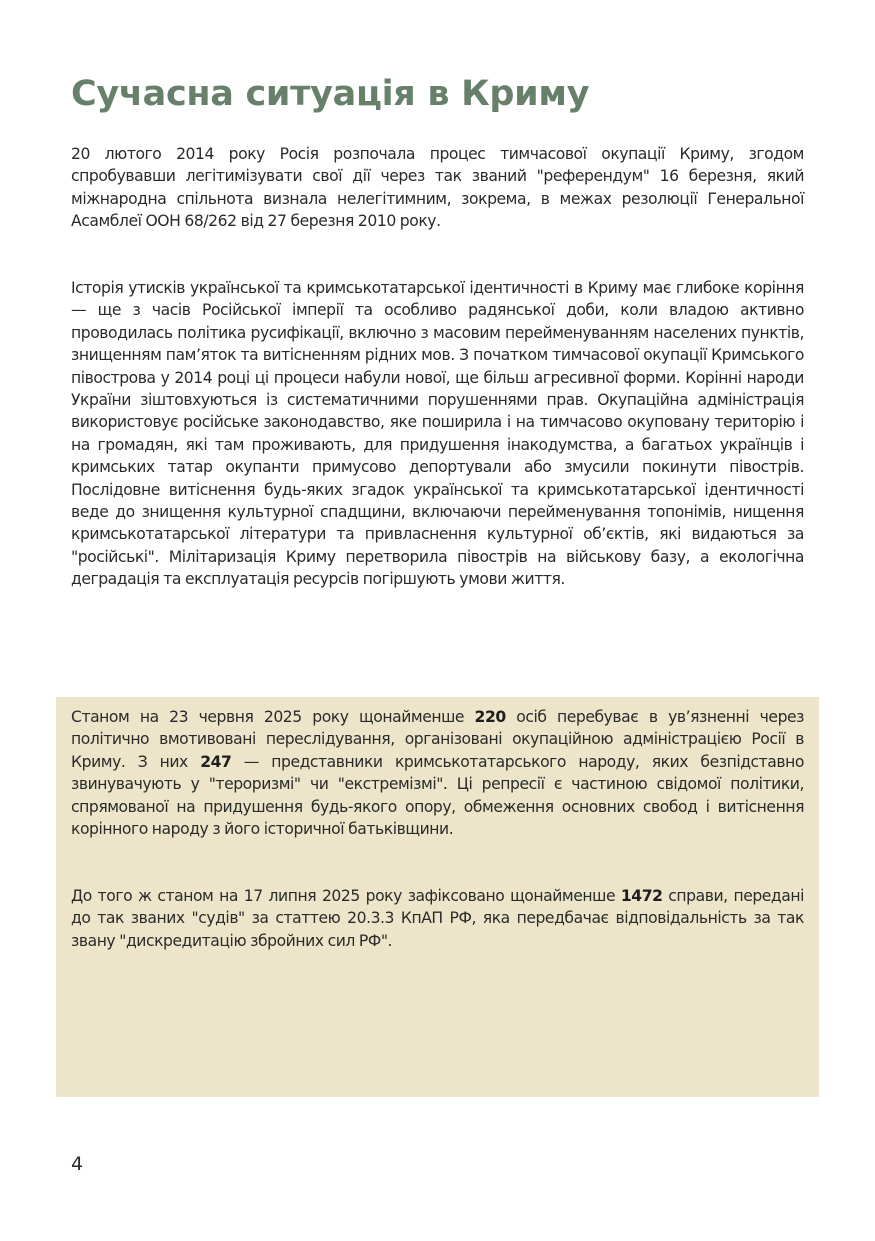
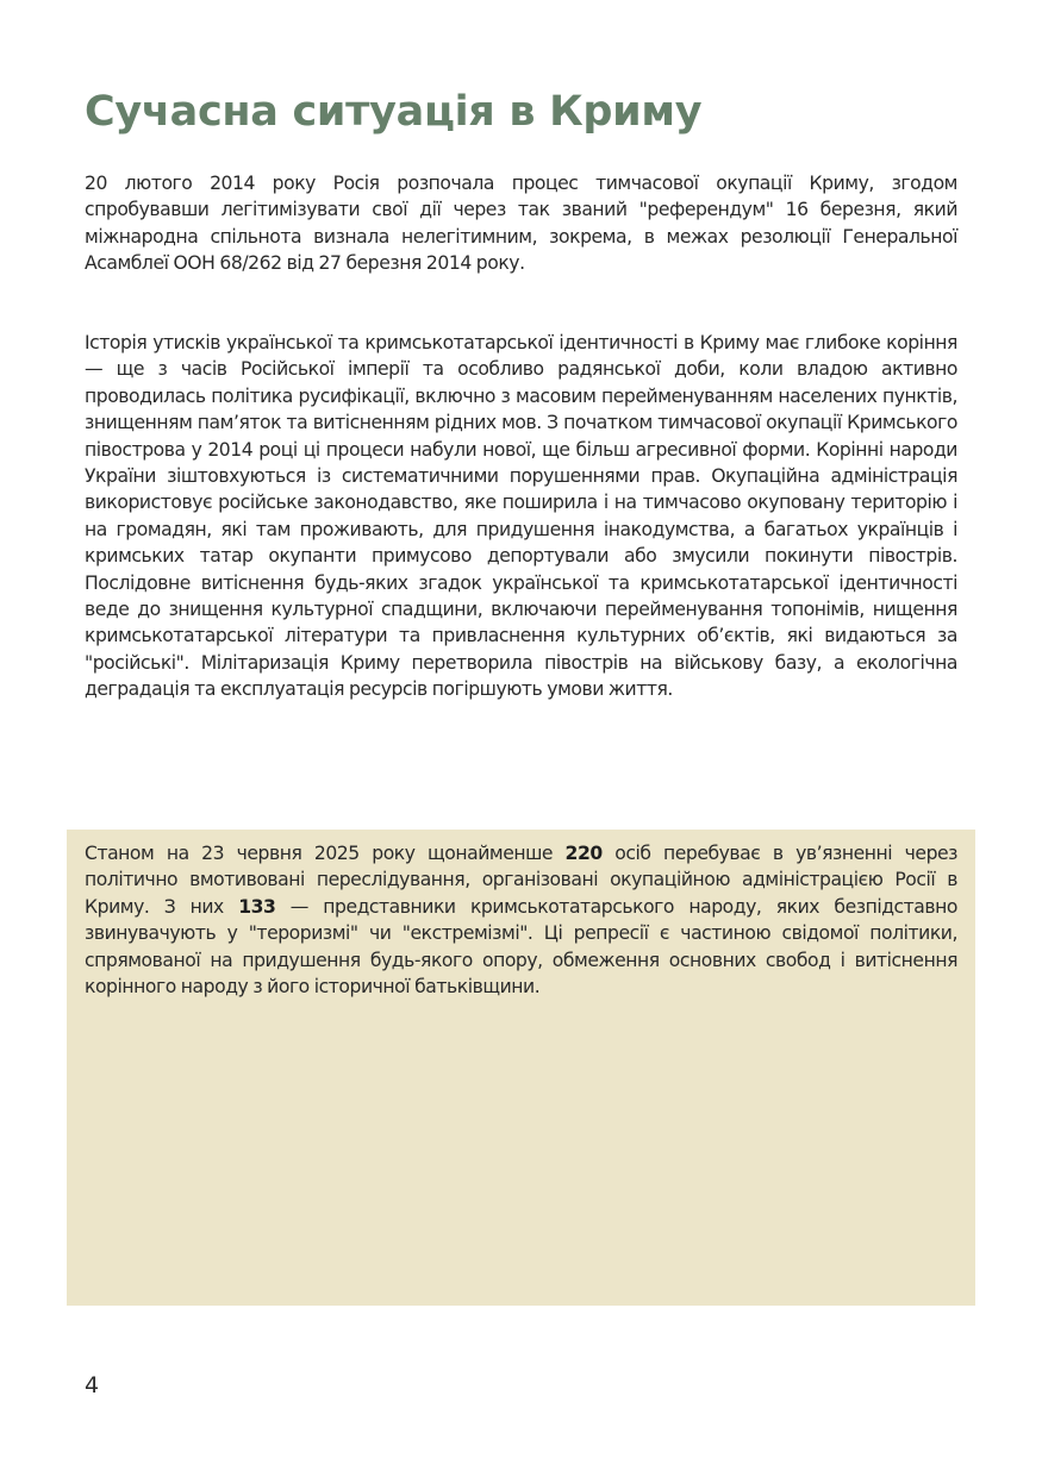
  Сучасна ситуація в Криму
- 20 лютого 2014 року Росія розпочала процес тимчасової окупації Криму, згодом спробувавши легітимізувати свої дії через так званий "референдум" 16 березня, який міжнародна спільнота визнала нелегітимним, зокрема, в межах резолюції Генеральної Асамблеї ООН 68/262 від 27 березня 2010 року.
+ 20 лютого 2014 року Росія розпочала процес тимчасової окупації Криму, згодом спробувавши легітимізувати свої дії через так званий "референдум" 16 березня, який міжнародна спільнота визнала нелегітимним, зокрема, в межах резолюції Генеральної Асамблеї ООН 68/262 від 27 березня 2014 року.
- Історія утисків української та кримськотатарської ідентичності в Криму має глибоке коріння — ще з часів Російської імперії та особливо радянської доби, коли владою активно проводилась політика русифікації, включно з масовим перейменуванням населених пунктів, знищенням пам’яток та витісненням рідних мов. З початком тимчасової окупації Кримського півострова у 2014 році ці процеси набули нової, ще більш агресивної форми. Корінні народи України зіштовхуються із систематичними порушеннями прав. Окупаційна адміністрація використовує російське законодавство, яке поширила і на тимчасово окуповану територію і на громадян, які там проживають, для придушення інакодумства, а багатьох українців і кримських татар окупанти примусово депортували або змусили покинути півострів. Послідовне витіснення будь-яких згадок української та кримськотатарської ідентичності веде до знищення культурної спадщини, включаючи перейменування топонімів, нищення кримськотатарської літератури та привласнення культурної об’єктів, які видаються за "російські". Мілітаризація Криму перетворила півострів на військову базу, а екологічна деградація та експлуатація ресурсів погіршують умови життя.
+ Історія утисків української та кримськотатарської ідентичності в Криму має глибоке коріння — ще з часів Російської імперії та особливо радянської доби, коли владою активно проводилась політика русифікації, включно з масовим перейменуванням населених пунктів, знищенням пам’яток та витісненням рідних мов. З початком тимчасової окупації Кримського півострова у 2014 році ці процеси набули нової, ще більш агресивної форми. Корінні народи України зіштовхуються із систематичними порушеннями прав. Окупаційна адміністрація використовує російське законодавство, яке поширила і на тимчасово окуповану територію і на громадян, які там проживають, для придушення інакодумства, а багатьох українців і кримських татар окупанти примусово депортували або змусили покинути півострів. Послідовне витіснення будь-яких згадок української та кримськотатарської ідентичності веде до знищення культурної спадщини, включаючи перейменування топонімів, нищення кримськотатарської літератури та привласнення культурних об’єктів, які видаються за "російські". Мілітаризація Криму перетворила півострів на військову базу, а екологічна деградація та експлуатація ресурсів погіршують умови життя.
- Станом на 23 червня 2025 року щонайменше 220 осіб перебуває в ув’язненні через політично вмотивовані переслідування, організовані окупаційною адміністрацією Росії в Криму. З них 247 — представники кримськотатарського народу, яких безпідставно звинувачують у "тероризмі" чи "екстремізмі". Ці репресії є частиною свідомої політики, спрямованої на придушення будь-якого опору, обмеження основних свобод і витіснення корінного народу з його історичної батьківщини.
+ Станом на 23 червня 2025 року щонайменше 220 осіб перебуває в ув’язненні через політично вмотивовані переслідування, організовані окупаційною адміністрацією Росії в Криму. З них 133 — представники кримськотатарського народу, яких безпідставно звинувачують у "тероризмі" чи "екстремізмі". Ці репресії є частиною свідомої політики, спрямованої на придушення будь-якого опору, обмеження основних свобод і витіснення корінного народу з його історичної батьківщини.
- До того ж станом на 17 липня 2025 року зафіксовано щонайменше 1472 справи, передані до так званих "судів" за статтею 20.3.3 КпАП РФ, яка передбачає відповідальність за так звану "дискредитацію збройних сил РФ".
  4
